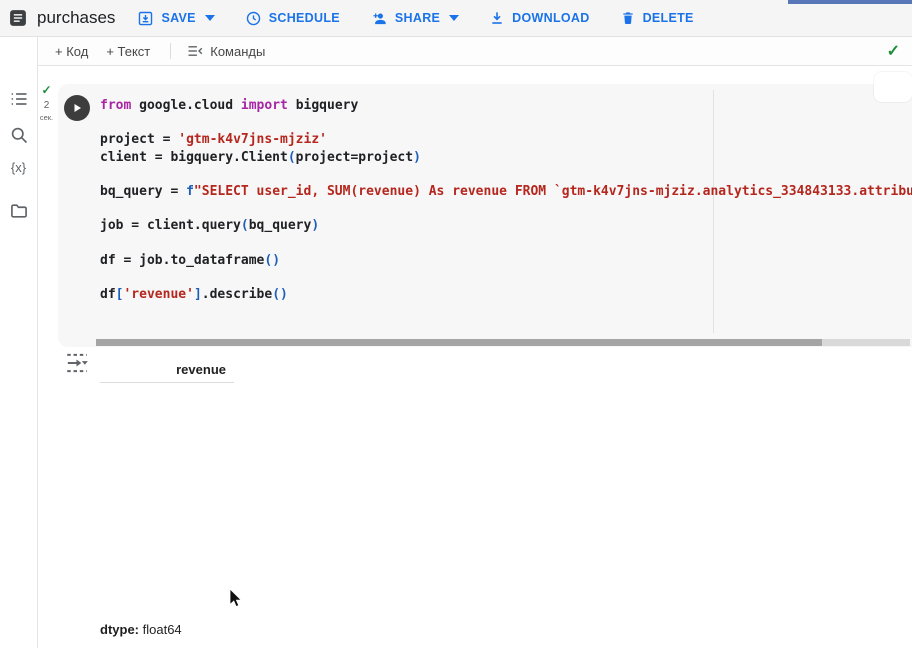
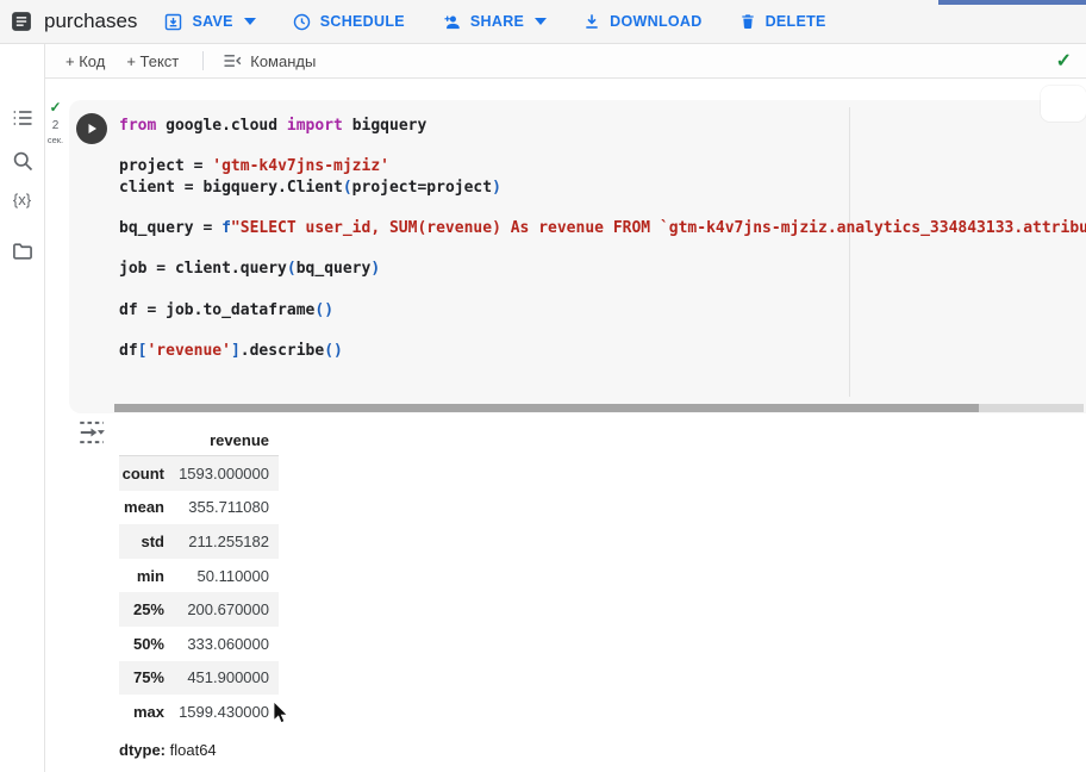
  purchases
  SAVE
  SCHEDULE
  SHARE
  DOWNLOAD
  DELETE
  + Код
  + Текст
  Команды
  ✓
  {x}
  ✓
  2
  сек.
  from google.cloud import bigquery
  project = 'gtm-k4v7jns-mjziz'
  client = bigquery.Client(project=project)
  bq_query = f"SELECT user_id, SUM(revenue) As revenue FROM `gtm-k4v7jns-mjziz.analytics_334843133.attribu
  job = client.query(bq_query)
  df = job.to_dataframe()
  df['revenue'].describe()
  revenue
+ count
+ 1593.000000
+ mean
+ 355.711080
+ std
+ 211.255182
+ min
+ 50.110000
+ 25%
+ 200.670000
+ 50%
+ 333.060000
+ 75%
+ 451.900000
+ max
+ 1599.430000
  dtype: float64
